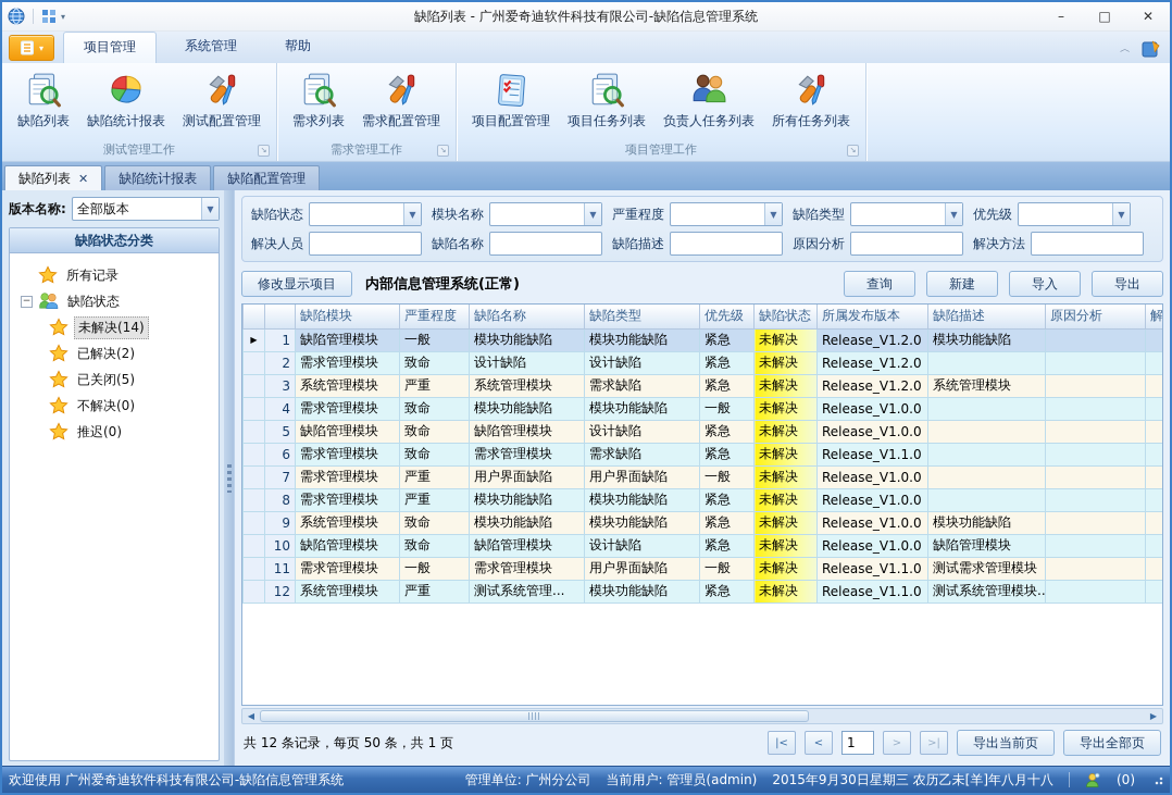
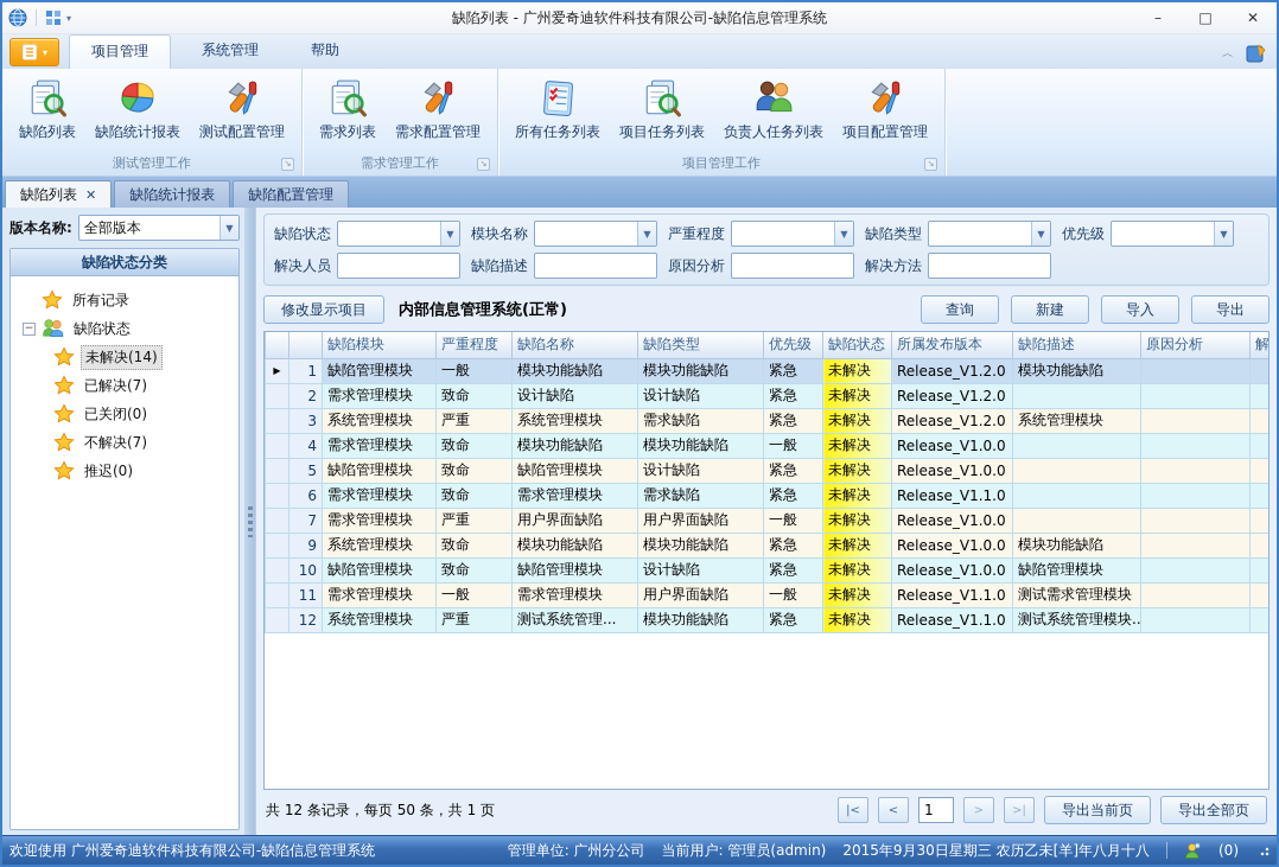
  ▾
  缺陷列表 - 广州爱奇迪软件科技有限公司-缺陷信息管理系统
  –
  □
  ✕
  ▾
  项目管理
  系统管理
  帮助
  ︿
  缺陷列表
  缺陷统计报表
  测试配置管理
  测试管理工作
  ↘
  需求列表
  需求配置管理
  需求管理工作
  ↘
- 项目配置管理
+ 所有任务列表
  项目任务列表
  负责人任务列表
- 所有任务列表
+ 项目配置管理
  项目管理工作
  ↘
  缺陷列表
  ✕
  缺陷统计报表
  缺陷配置管理
  版本名称:
  全部版本
  ▼
  缺陷状态分类
  所有记录
  −
  缺陷状态
  未解决(14)
- 已解决(2)
+ 已解决(7)
- 已关闭(5)
+ 已关闭(0)
- 不解决(0)
+ 不解决(7)
  推迟(0)
  缺陷状态
  ▼
  模块名称
  ▼
  严重程度
  ▼
  缺陷类型
  ▼
  优先级
  ▼
  解决人员
- 缺陷名称
  缺陷描述
  原因分析
  解决方法
  修改显示项目
  内部信息管理系统(正常)
  查询
  新建
  导入
  导出
  		缺陷模块	严重程度	缺陷名称	缺陷类型	优先级	缺陷状态	所属发布版本	缺陷描述	原因分析	解
  ▶	1	缺陷管理模块	一般	模块功能缺陷	模块功能缺陷	紧急	未解决	Release_V1.2.0	模块功能缺陷
  	2	需求管理模块	致命	设计缺陷	设计缺陷	紧急	未解决	Release_V1.2.0
  	3	系统管理模块	严重	系统管理模块	需求缺陷	紧急	未解决	Release_V1.2.0	系统管理模块
  	4	需求管理模块	致命	模块功能缺陷	模块功能缺陷	一般	未解决	Release_V1.0.0
  	5	缺陷管理模块	致命	缺陷管理模块	设计缺陷	紧急	未解决	Release_V1.0.0
  	6	需求管理模块	致命	需求管理模块	需求缺陷	紧急	未解决	Release_V1.1.0
  	7	需求管理模块	严重	用户界面缺陷	用户界面缺陷	一般	未解决	Release_V1.0.0
- 	8	需求管理模块	严重	模块功能缺陷	模块功能缺陷	紧急	未解决	Release_V1.0.0
  	9	系统管理模块	致命	模块功能缺陷	模块功能缺陷	紧急	未解决	Release_V1.0.0	模块功能缺陷
  	10	缺陷管理模块	致命	缺陷管理模块	设计缺陷	紧急	未解决	Release_V1.0.0	缺陷管理模块
  	11	需求管理模块	一般	需求管理模块	用户界面缺陷	一般	未解决	Release_V1.1.0	测试需求管理模块
  	12	系统管理模块	严重	测试系统管理...	模块功能缺陷	紧急	未解决	Release_V1.1.0	测试系统管理模块..
- ◀
- ▶
  共 12 条记录，每页 50 条，共 1 页
  |<
  <
  1
  >
  >|
  导出当前页
  导出全部页
  欢迎使用 广州爱奇迪软件科技有限公司-缺陷信息管理系统
  管理单位: 广州分公司
  当前用户: 管理员(admin)
  2015年9月30日星期三 农历乙未[羊]年八月十八
  (0)
